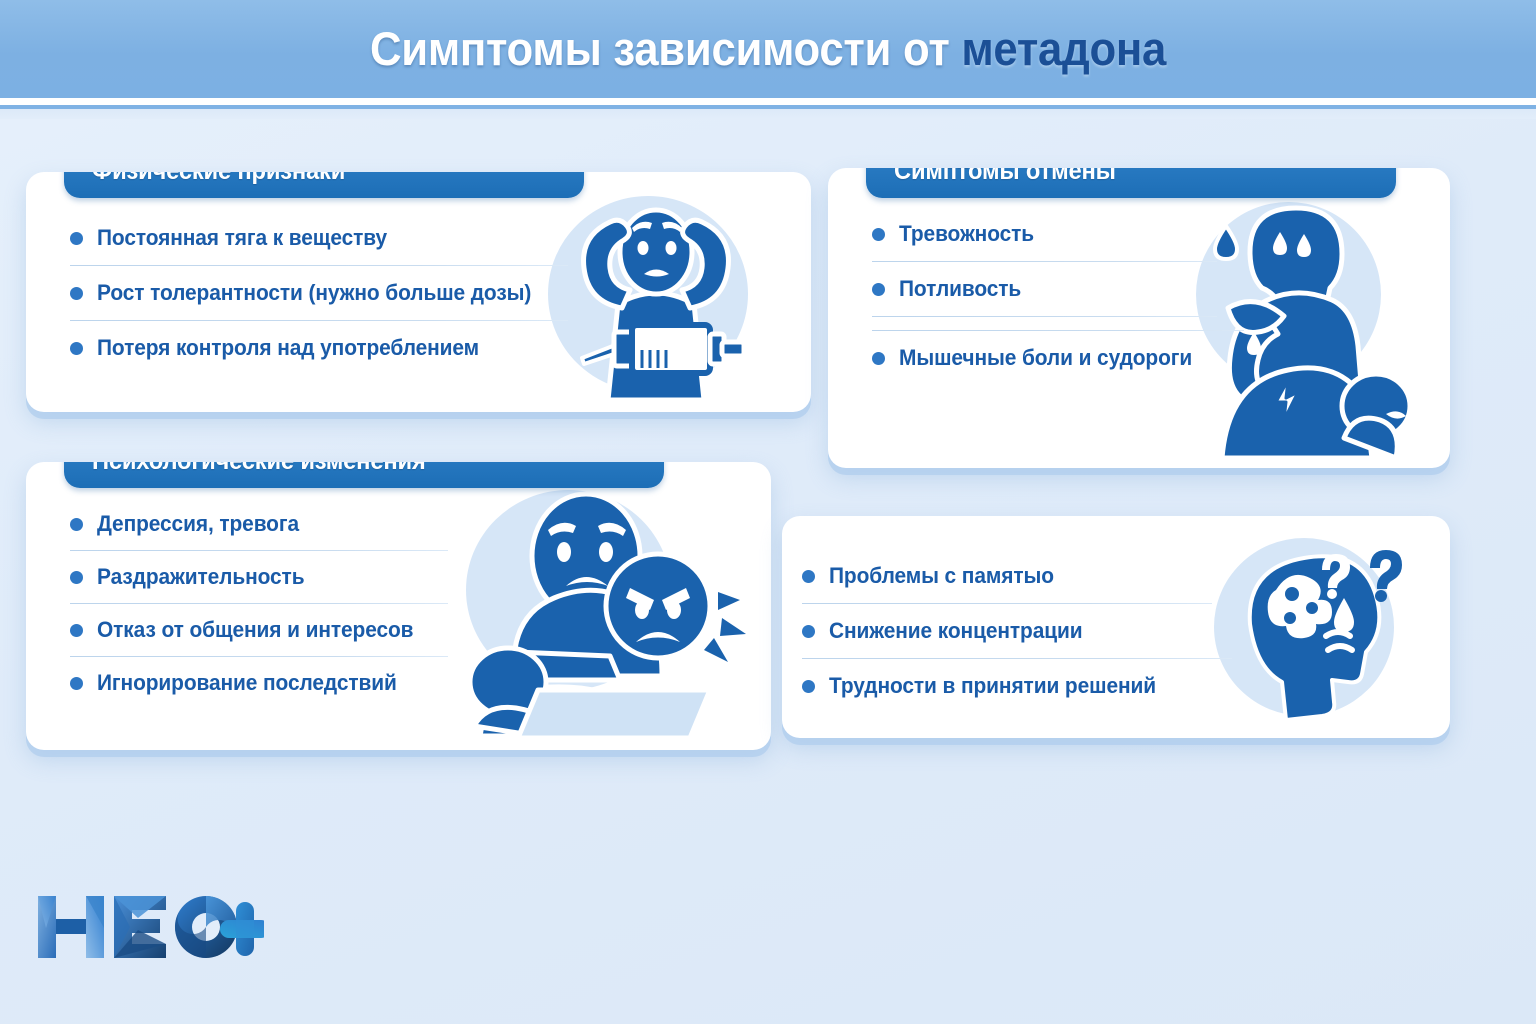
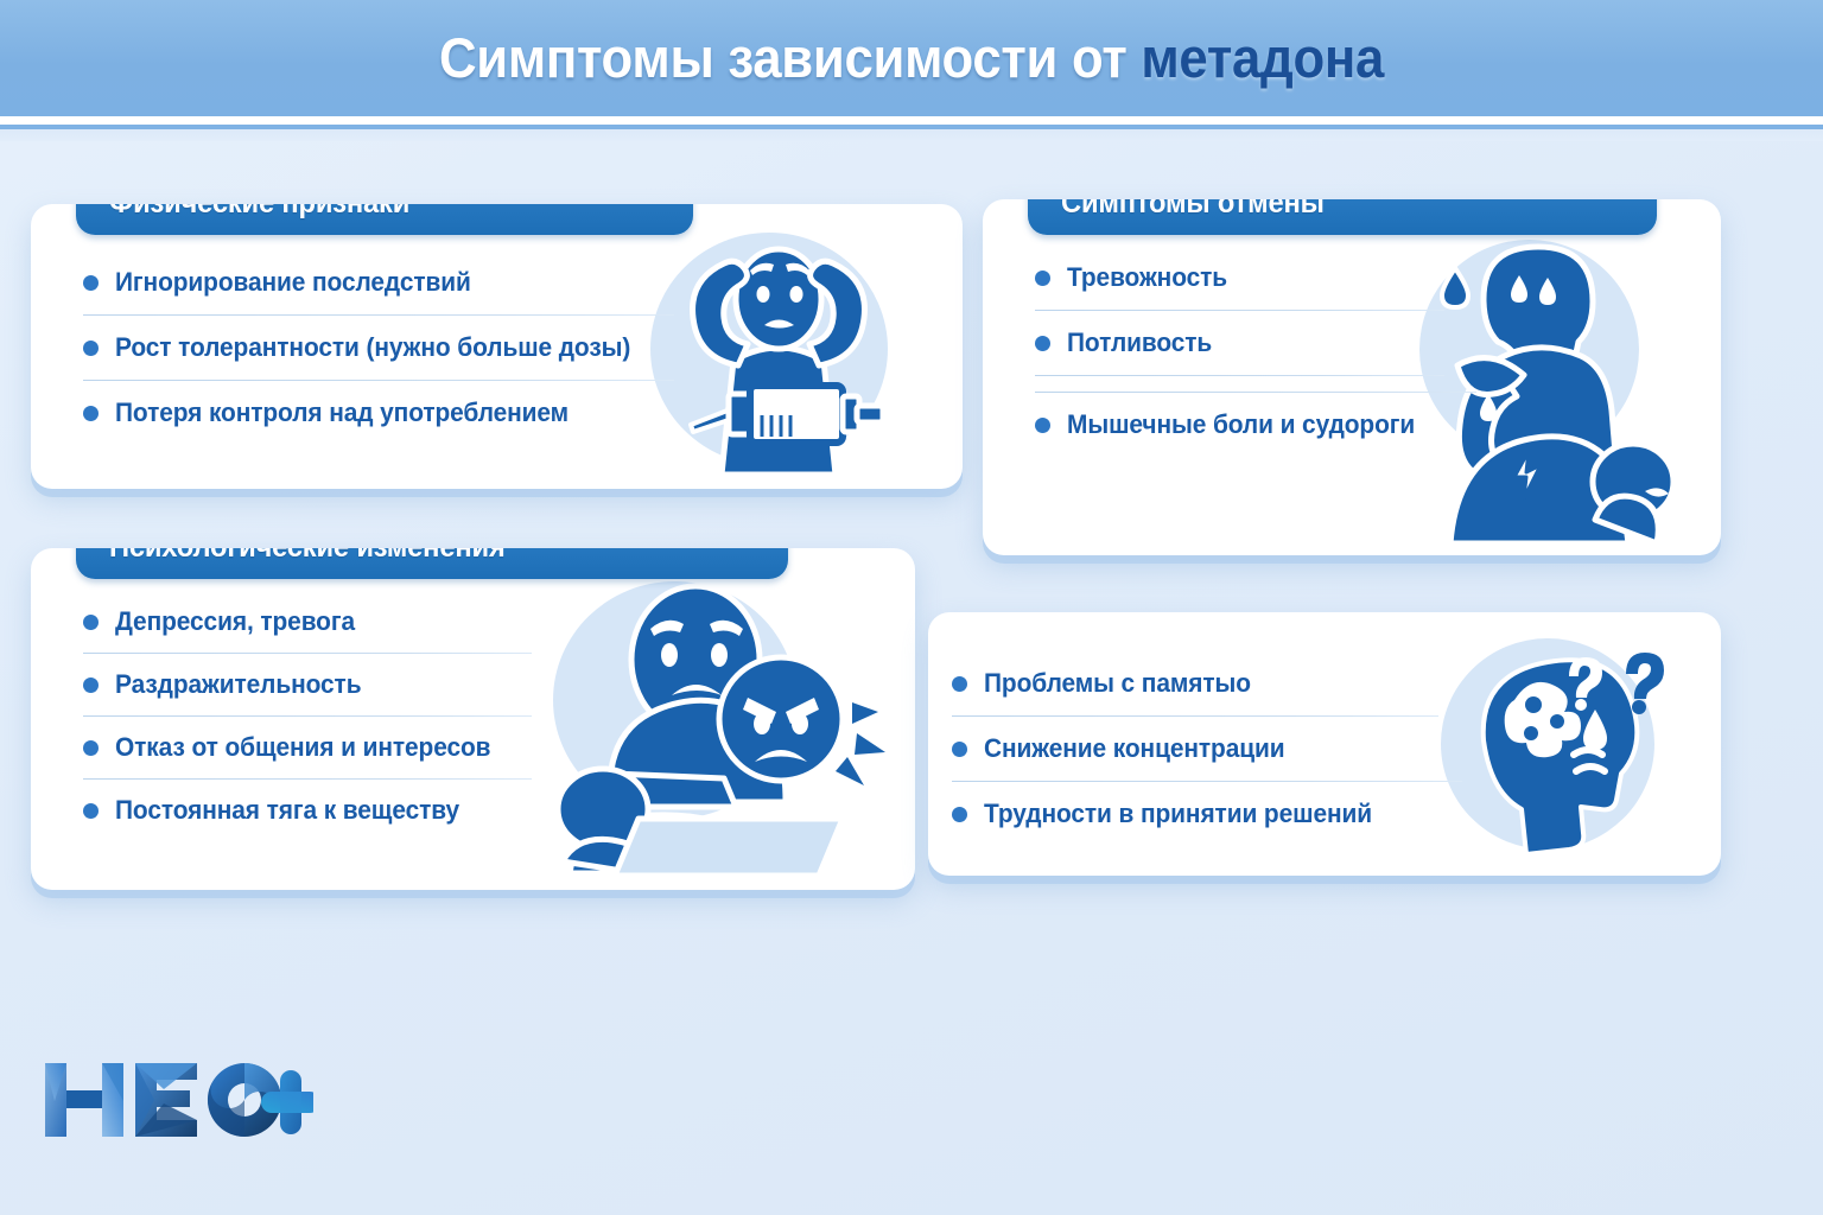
  Симптомы зависимости от метадона
- Постоянная тяга к веществу
+ Игнорирование последствий
  Рост толерантности (нужно больше дозы)
  Потеря контроля над употреблением
  Симптомы отмены
  Тревожность
  Потливость
  Мышечные боли и судороги
  Депрессия, тревога
  Раздражительность
  Отказ от общения и интересов
- Игнорирование последствий
+ Постоянная тяга к веществу
  Проблемы с памятыо
  Снижение концентрации
  Трудности в принятии решений
